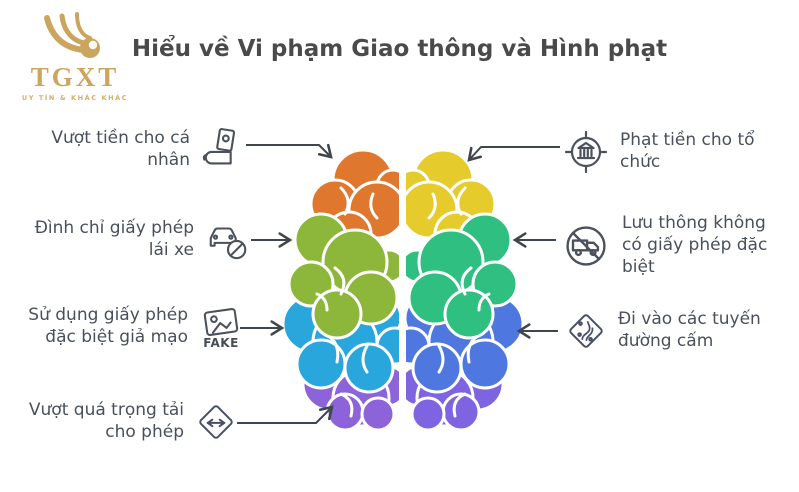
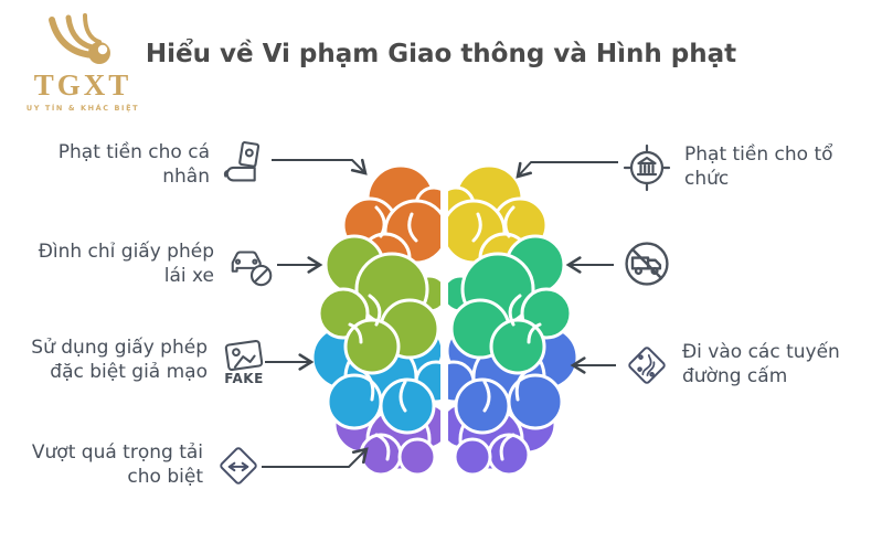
  TGXT
- UY TÍN & KHÁC KHÁC
+ UY TÍN & KHÁC BIỆT
  Hiểu về Vi phạm Giao thông và Hình phạt
- Vượt tiền cho cá nhân
+ Phạt tiền cho cá nhân
  Đình chỉ giấy phép lái xe
  Sử dụng giấy phép đặc biệt giả mạo
  FAKE
- Vượt quá trọng tải cho phép
+ Vượt quá trọng tải cho biệt
  Phạt tiền cho tổ chức
- Lưu thông không có giấy phép đặc biệt
  Đi vào các tuyến đường cấm
